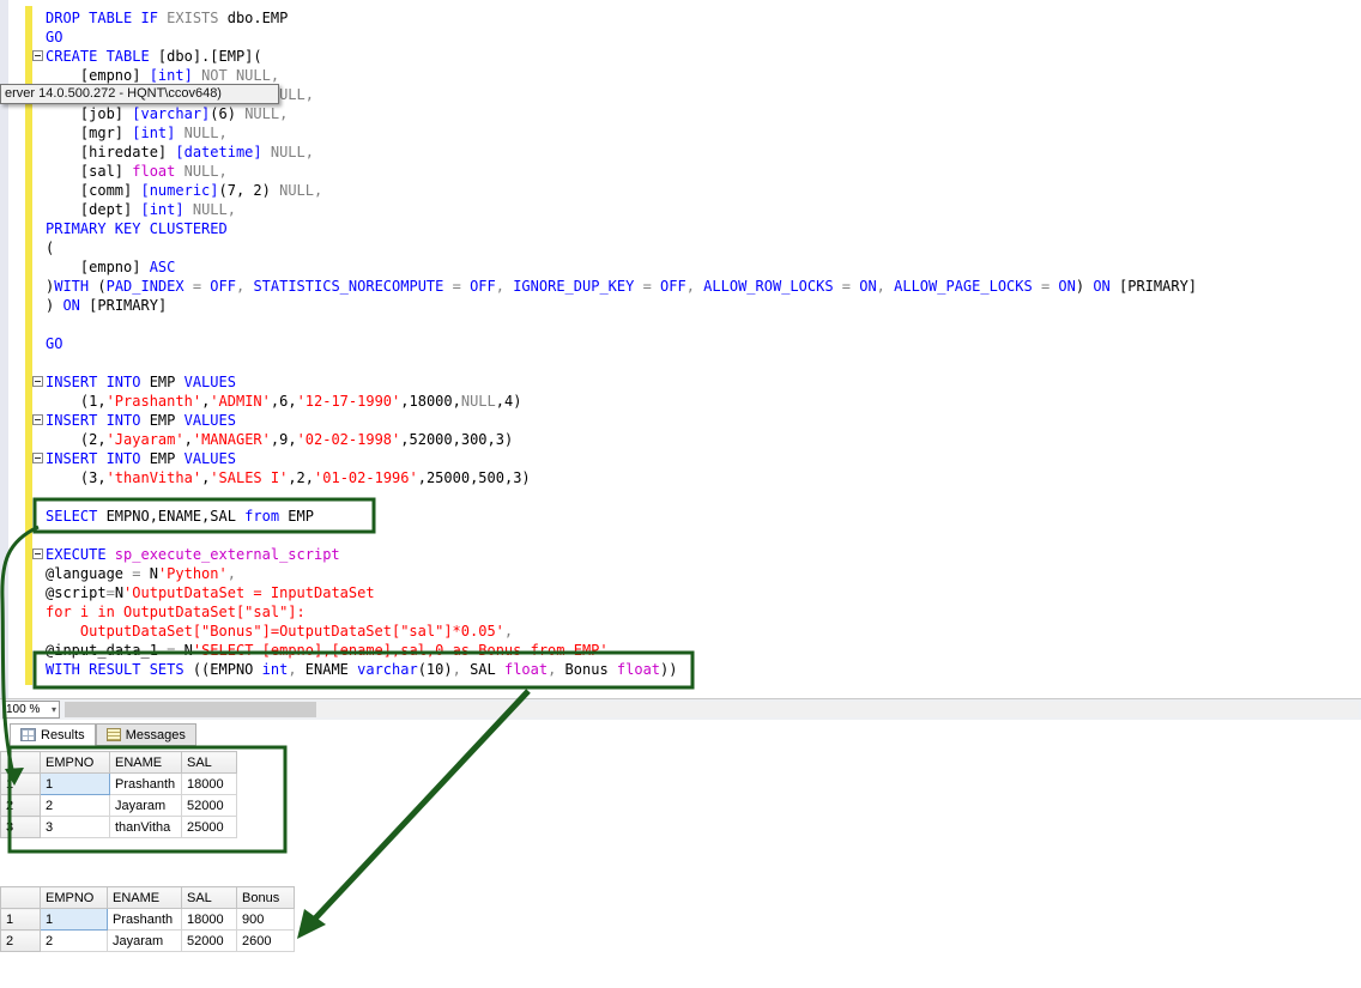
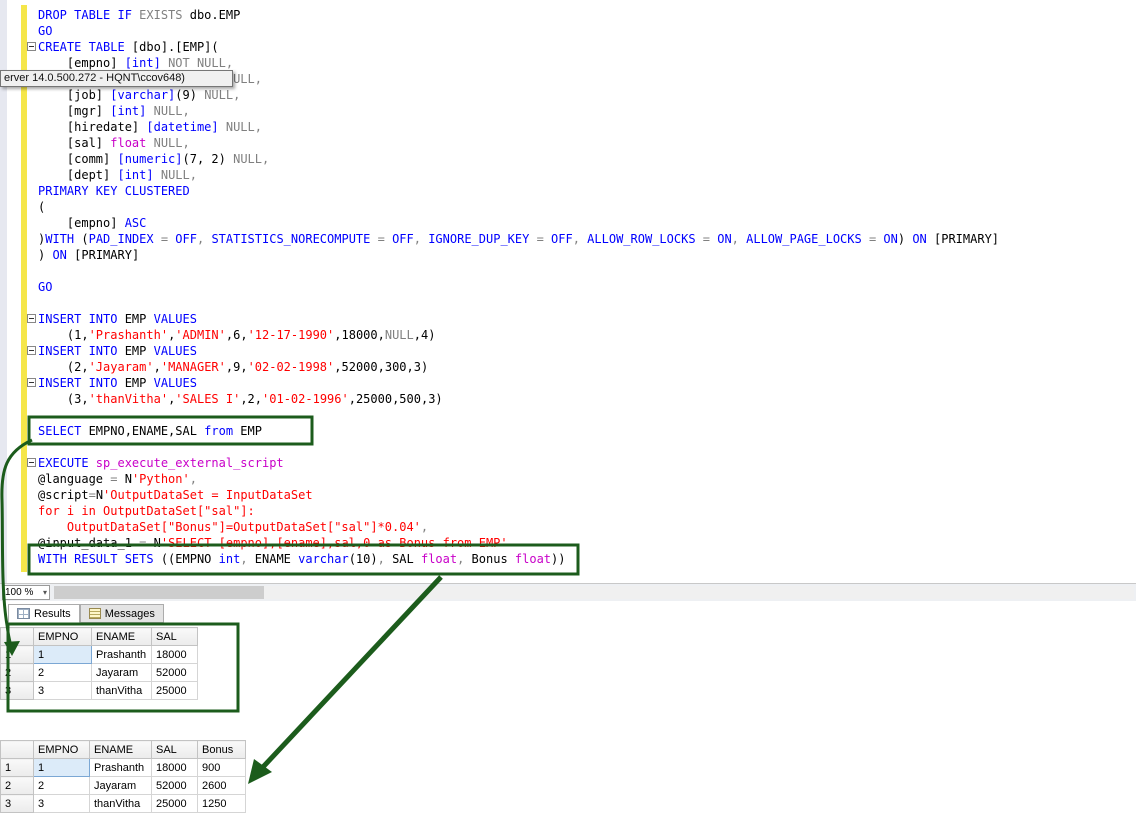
  DROP TABLE IF EXISTS dbo.EMP
  GO
  CREATE TABLE [dbo].[EMP](
  [empno] [int] NOT NULL,
- [job] [varchar](6) NULL,
+ [job] [varchar](9) NULL,
  [mgr] [int] NULL,
  [hiredate] [datetime] NULL,
  [sal] float NULL,
  [comm] [numeric](7, 2) NULL,
  [dept] [int] NULL,
  PRIMARY KEY CLUSTERED
  (
  [empno] ASC
  )WITH (PAD_INDEX = OFF, STATISTICS_NORECOMPUTE = OFF, IGNORE_DUP_KEY = OFF, ALLOW_ROW_LOCKS = ON, ALLOW_PAGE_LOCKS = ON) ON [PRIMARY]
  ) ON [PRIMARY]
  GO
  INSERT INTO EMP VALUES
  (1,'Prashanth','ADMIN',6,'12-17-1990',18000,NULL,4)
  INSERT INTO EMP VALUES
  (2,'Jayaram','MANAGER',9,'02-02-1998',52000,300,3)
  INSERT INTO EMP VALUES
  (3,'thanVitha','SALES I',2,'01-02-1996',25000,500,3)
  SELECT EMPNO,ENAME,SAL from EMP
  EXECUTE sp_execute_external_script
  @language = N'Python',
  @script=N'OutputDataSet = InputDataSet
  for i in OutputDataSet["sal"]:
- OutputDataSet["Bonus"]=OutputDataSet["sal"]*0.05',
+ OutputDataSet["Bonus"]=OutputDataSet["sal"]*0.04',
  @input_data_1 = N'SELECT [empno],[ename],sal,0 as Bonus from EMP'
  WITH RESULT SETS ((EMPNO int, ENAME varchar(10), SAL float, Bonus float))
  erver 14.0.500.272 - HQNT\ccov648)
  100 %
  ▾
  Results
  Messages
  	EMPNO	ENAME	SAL
  	1	Prashanth	18000
  	2	Jayaram	52000
  	3	thanVitha	25000
  	EMPNO	ENAME	SAL	Bonus
  1	1	Prashanth	18000	900
  2	2	Jayaram	52000	2600
+ 3	3	thanVitha	25000	1250
